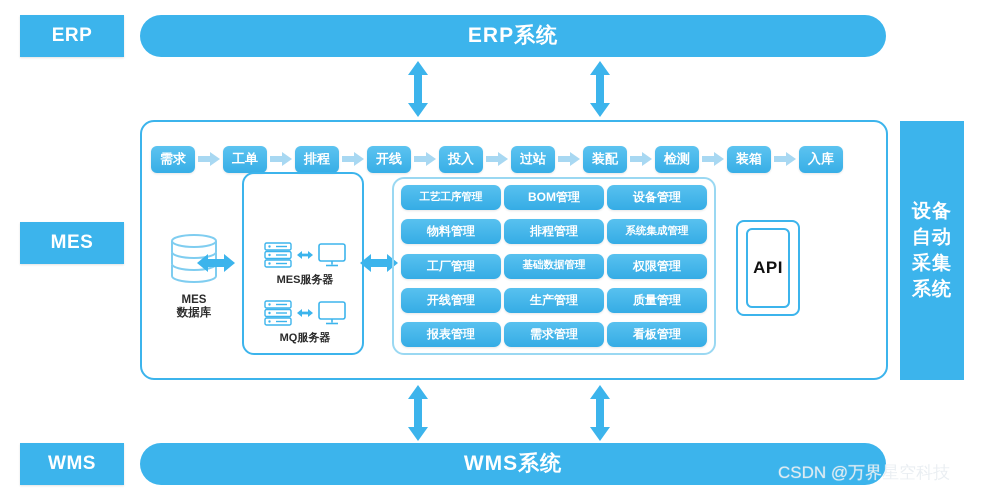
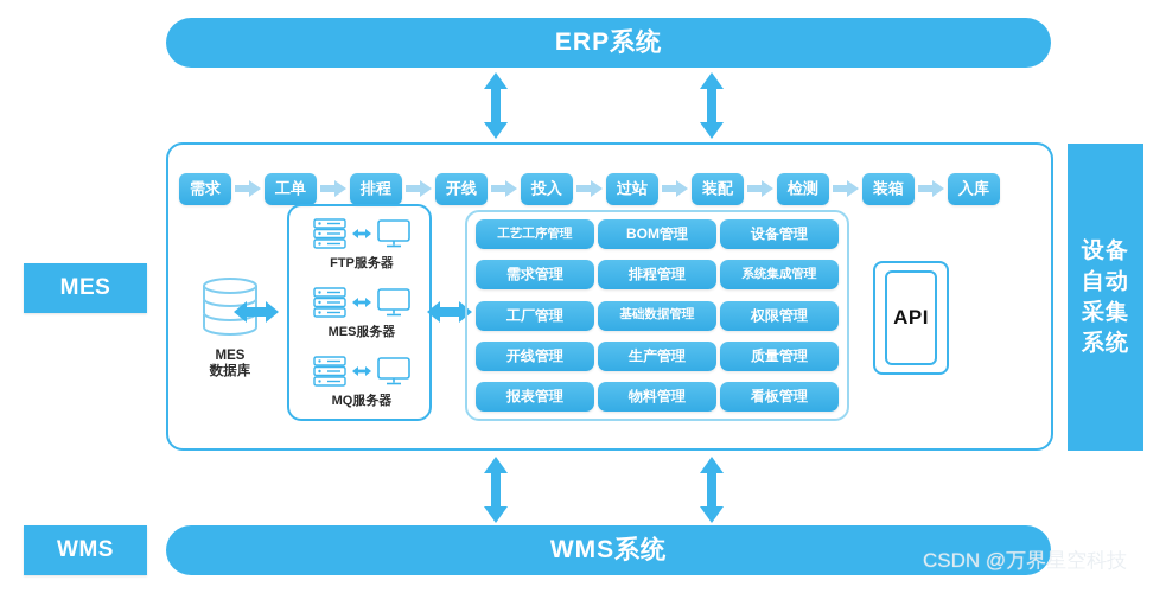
- ERP
  MES
  WMS
  ERP系统
  WMS系统
  需求
  工单
  排程
  开线
  投入
  过站
  装配
  检测
  装箱
  入库
  MES
  数据库
+ FTP服务器
  MES服务器
  MQ服务器
  工艺工序管理
  BOM管理
  设备管理
- 物料管理
+ 需求管理
  排程管理
  系统集成管理
  工厂管理
  基础数据管理
  权限管理
  开线管理
  生产管理
  质量管理
  报表管理
- 需求管理
+ 物料管理
  看板管理
  API
  设备
  自动
  采集
  系统
  CSDN @万界星空科技
